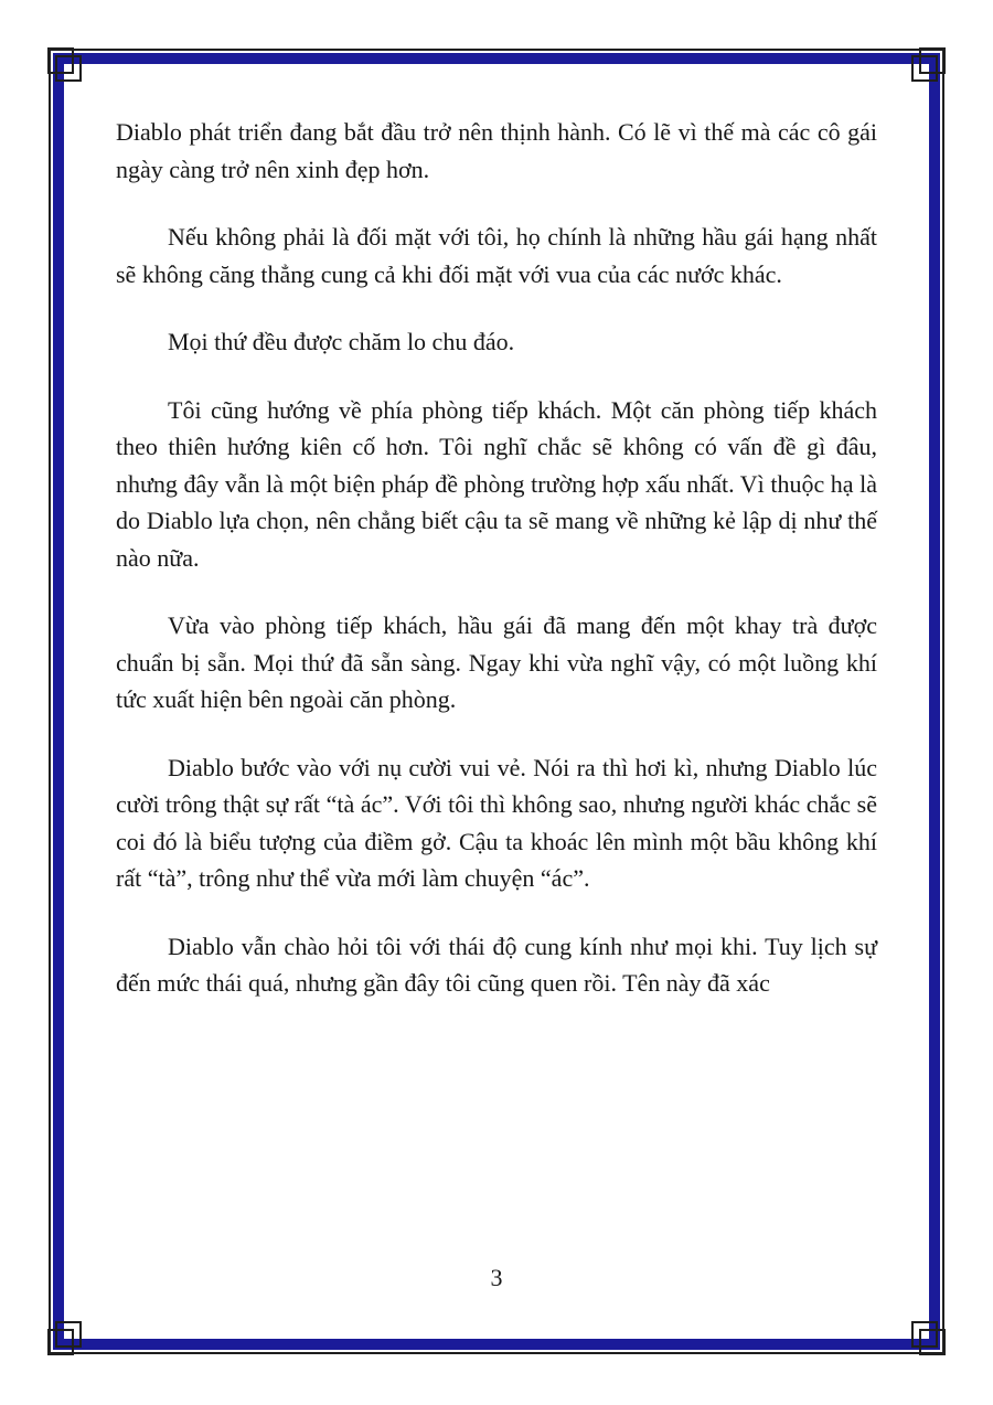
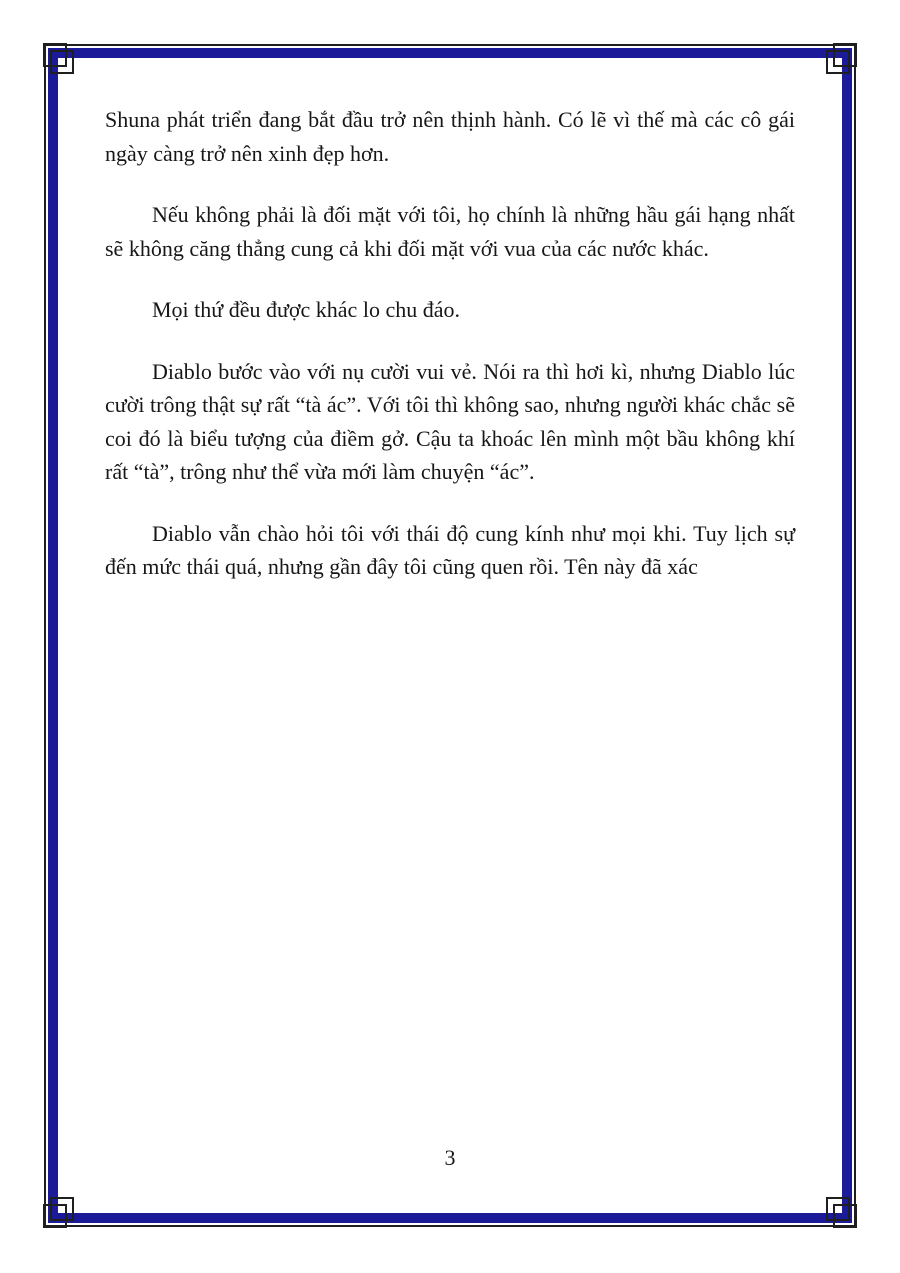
- Diablo phát triển đang bắt đầu trở nên thịnh hành. Có lẽ vì thế mà các cô gái ngày càng trở nên xinh đẹp hơn.
+ Shuna phát triển đang bắt đầu trở nên thịnh hành. Có lẽ vì thế mà các cô gái ngày càng trở nên xinh đẹp hơn.
  Nếu không phải là đối mặt với tôi, họ chính là những hầu gái hạng nhất sẽ không căng thẳng cung cả khi đối mặt với vua của các nước khác.
- Mọi thứ đều được chăm lo chu đáo.
+ Mọi thứ đều được khác lo chu đáo.
- Tôi cũng hướng về phía phòng tiếp khách. Một căn phòng tiếp khách theo thiên hướng kiên cố hơn. Tôi nghĩ chắc sẽ không có vấn đề gì đâu, nhưng đây vẫn là một biện pháp đề phòng trường hợp xấu nhất. Vì thuộc hạ là do Diablo lựa chọn, nên chẳng biết cậu ta sẽ mang về những kẻ lập dị như thế nào nữa.
- Vừa vào phòng tiếp khách, hầu gái đã mang đến một khay trà được chuẩn bị sẵn. Mọi thứ đã sẵn sàng. Ngay khi vừa nghĩ vậy, có một luồng khí tức xuất hiện bên ngoài căn phòng.
  Diablo bước vào với nụ cười vui vẻ. Nói ra thì hơi kì, nhưng Diablo lúc cười trông thật sự rất “tà ác”. Với tôi thì không sao, nhưng người khác chắc sẽ coi đó là biểu tượng của điềm gở. Cậu ta khoác lên mình một bầu không khí rất “tà”, trông như thể vừa mới làm chuyện “ác”.
  Diablo vẫn chào hỏi tôi với thái độ cung kính như mọi khi. Tuy lịch sự đến mức thái quá, nhưng gần đây tôi cũng quen rồi. Tên này đã xác
  3
